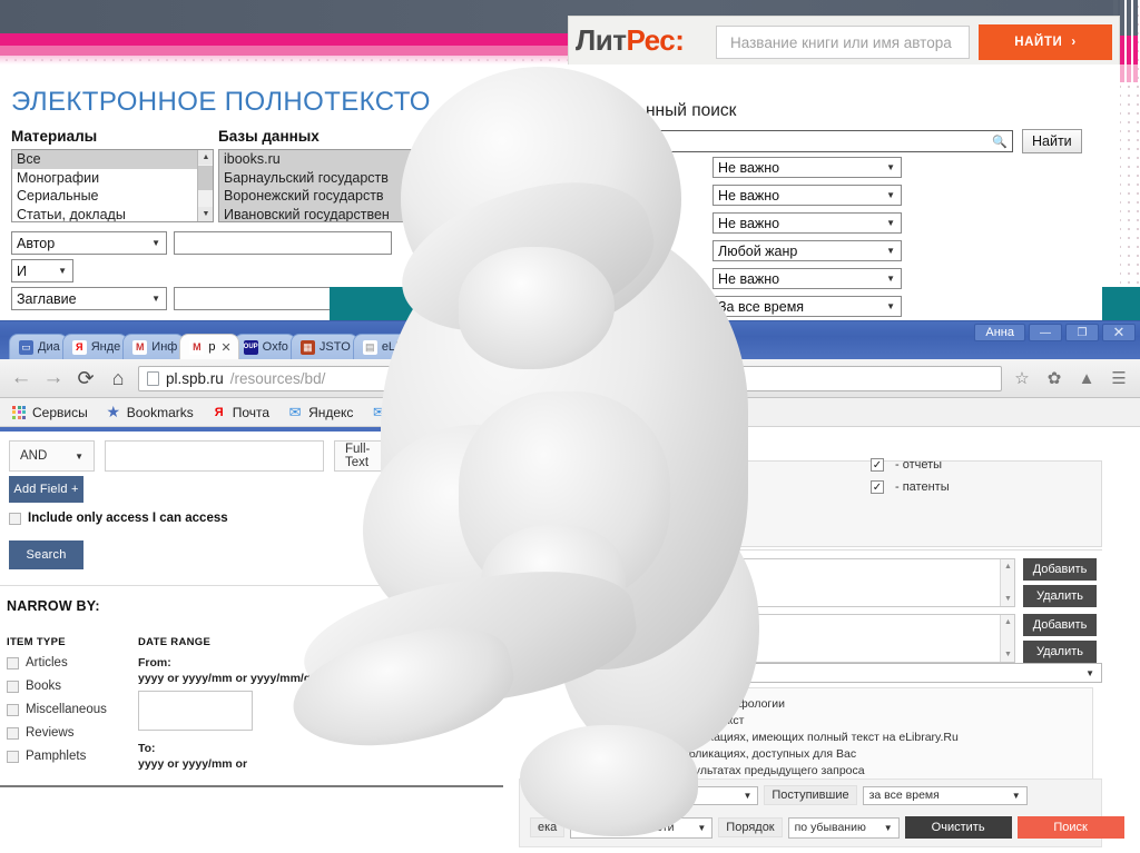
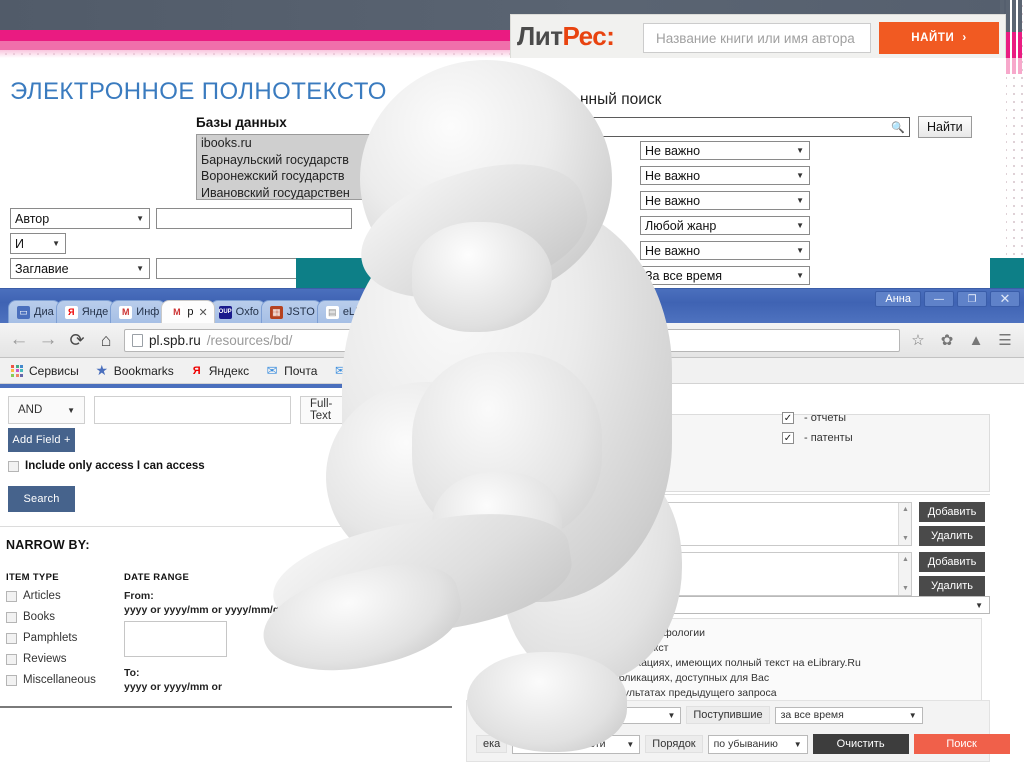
  ЛитРес:
  Название книги или имя автора
  НАЙТИ
  ›
  ЭЛЕКТРОННОЕ ПОЛНОТЕКСТО
- Материалы
- Все
- Монографии
- Сериальные
- Статьи, доклады
  Базы данных
  ibooks.ru
  Барнаульский государств
  Воронежский государств
  Ивановский государствен
  Автор
  ▼
  И
  ▼
  Заглавие
  ▼
  нный поиск
  🔍
  Найти
  Не важно
  ▼
  Не важно
  ▼
  Не важно
  ▼
  Любой жанр
  ▼
  Не важно
  ▼
  За все время
  ▼
  Анна
  —
  ❐
  ✕
  ▭
  Диа
  Я
  Янде
  M
  Инф
  M
  р
  ✕
  Oxfo
  ▦
  JSTO
  ▤
  ←
  →
  ⟳
  ⌂
  pl.spb.ru
  /resources/bd/
  ☆
  ✿
  ▲
  ☰
  Сервисы
  ★
  Bookmarks
  Я
- Почта
+ Яндекс
  ✉
- Яндекс
+ Почта
  ✉
  AND
  ▼
  Full-Text
  Add Field +
  Include only access I can access
  Search
  NARROW BY:
  ITEM TYPE
  Articles
  Books
- Miscellaneous
+ Pamphlets
  Reviews
- Pamphlets
+ Miscellaneous
  DATE RANGE
  From:
  yyyy or yyyy/mm or yyyy/mm/
  To:
  yyyy or yyyy/mm or
  ✓
  - отчеты
  ✓
  - патенты
  Добавить
  Удалить
  Добавить
  Удалить
  ▼
  ациях, имеющих полный текст на eLibrary.Ru
  бликациях, доступных для Вас
  ▼
  Поступившие
  за все время
  ▼
  ека
  ▼
  Порядок
  по убыванию
  ▼
  Очистить
  Поиск
